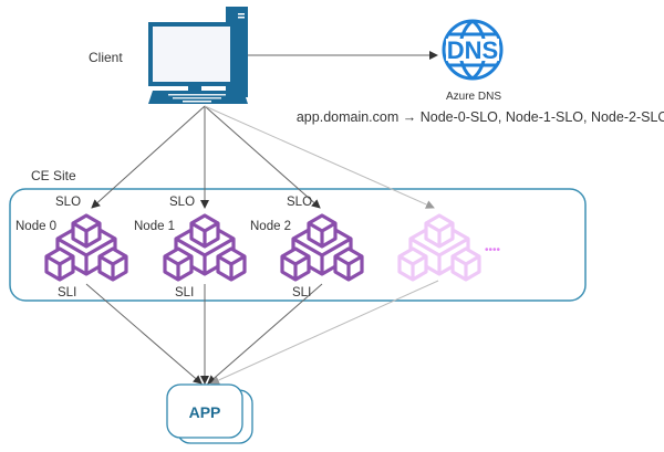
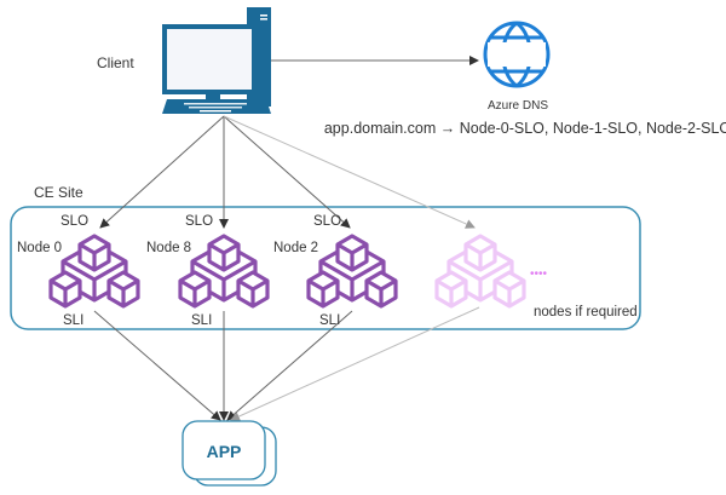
  CE Site
  Client
- DNS
  Azure DNS
  app.domain.com → Node-0-SLO, Node-1-SLO, Node-2-SLO
  SLO
  Node 0
  SLI
  SLO
- Node 1
+ Node 8
  SLI
  SLO
  Node 2
  SLI
  ••••
+ nodes if required
  APP
